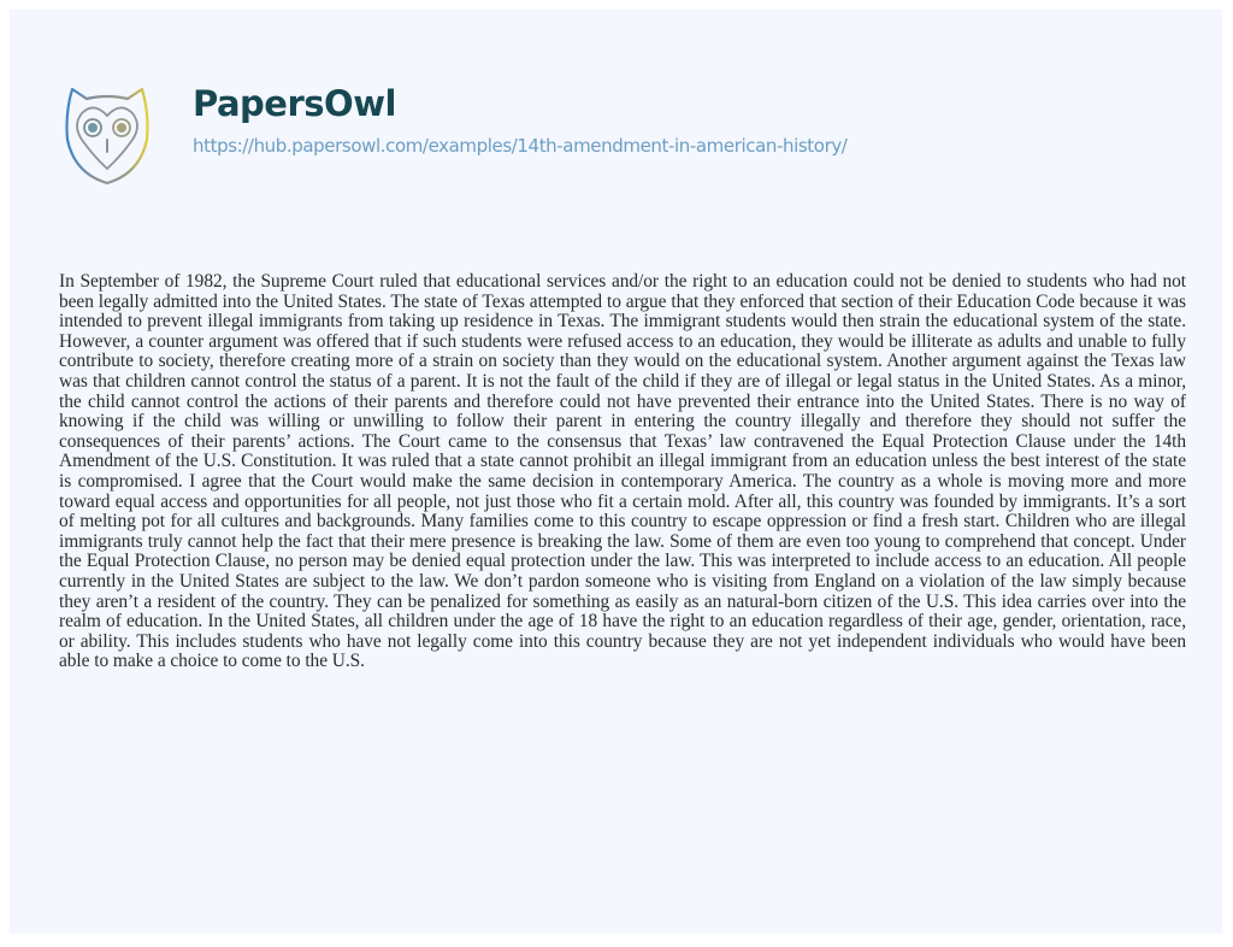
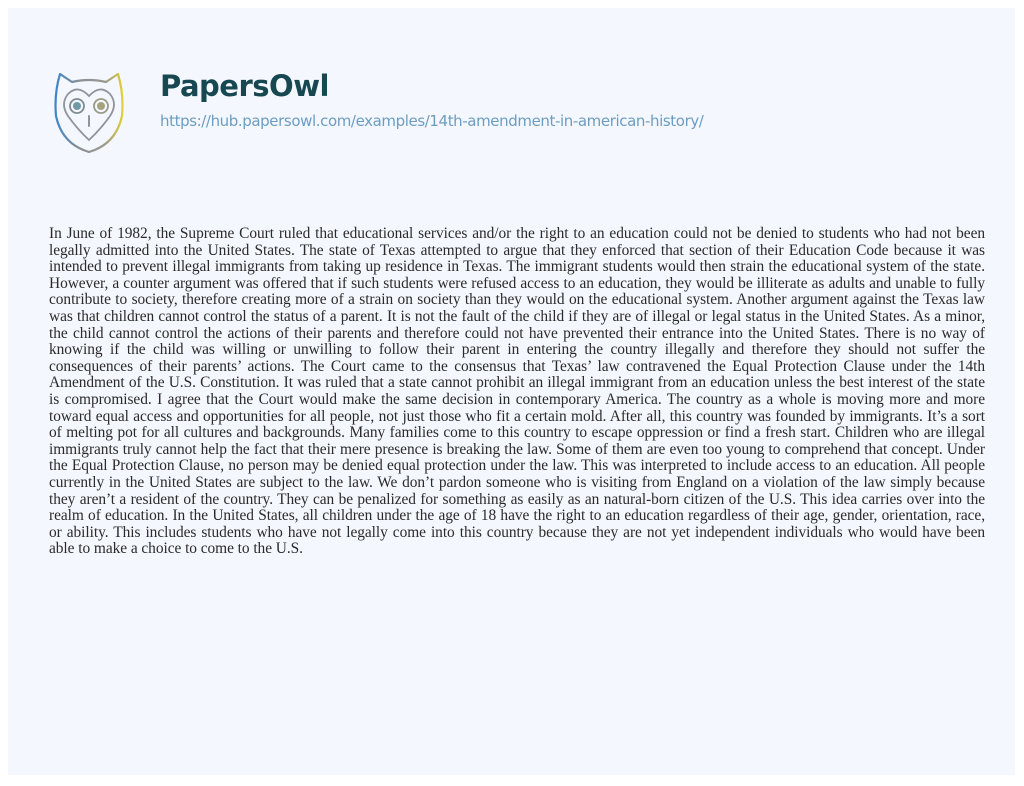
  PapersOwl
  https://hub.papersowl.com/examples/14th-amendment-in-american-history/
- In September of 1982, the Supreme Court ruled that educational services and/or the right to an education could not be denied to students who had not been legally admitted into the United States. The state of Texas attempted to argue that they enforced that section of their Education Code because it was intended to prevent illegal immigrants from taking up residence in Texas. The immigrant students would then strain the educational system of the state. However, a counter argument was offered that if such students were refused access to an education, they would be illiterate as adults and unable to fully contribute to society, therefore creating more of a strain on society than they would on the educational system. Another argument against the Texas law was that children cannot control the status of a parent. It is not the fault of the child if they are of illegal or legal status in the United States. As a minor, the child cannot control the actions of their parents and therefore could not have prevented their entrance into the United States. There is no way of knowing if the child was willing or unwilling to follow their parent in entering the country illegally and therefore they should not suffer the consequences of their parents’ actions. The Court came to the consensus that Texas’ law contravened the Equal Protection Clause under the 14th Amendment of the U.S. Constitution. It was ruled that a state cannot prohibit an illegal immigrant from an education unless the best interest of the state is compromised. I agree that the Court would make the same decision in contemporary America. The country as a whole is moving more and more toward equal access and opportunities for all people, not just those who fit a certain mold. After all, this country was founded by immigrants. It’s a sort of melting pot for all cultures and backgrounds. Many families come to this country to escape oppression or find a fresh start. Children who are illegal immigrants truly cannot help the fact that their mere presence is breaking the law. Some of them are even too young to comprehend that concept. Under the Equal Protection Clause, no person may be denied equal protection under the law. This was interpreted to include access to an education. All people currently in the United States are subject to the law. We don’t pardon someone who is visiting from England on a violation of the law simply because they aren’t a resident of the country. They can be penalized for something as easily as an natural-born citizen of the U.S. This idea carries over into the realm of education. In the United States, all children under the age of 18 have the right to an education regardless of their age, gender, orientation, race, or ability. This includes students who have not legally come into this country because they are not yet independent individuals who would have been able to make a choice to come to the U.S.
+ In June of 1982, the Supreme Court ruled that educational services and/or the right to an education could not be denied to students who had not been legally admitted into the United States. The state of Texas attempted to argue that they enforced that section of their Education Code because it was intended to prevent illegal immigrants from taking up residence in Texas. The immigrant students would then strain the educational system of the state. However, a counter argument was offered that if such students were refused access to an education, they would be illiterate as adults and unable to fully contribute to society, therefore creating more of a strain on society than they would on the educational system. Another argument against the Texas law was that children cannot control the status of a parent. It is not the fault of the child if they are of illegal or legal status in the United States. As a minor, the child cannot control the actions of their parents and therefore could not have prevented their entrance into the United States. There is no way of knowing if the child was willing or unwilling to follow their parent in entering the country illegally and therefore they should not suffer the consequences of their parents’ actions. The Court came to the consensus that Texas’ law contravened the Equal Protection Clause under the 14th Amendment of the U.S. Constitution. It was ruled that a state cannot prohibit an illegal immigrant from an education unless the best interest of the state is compromised. I agree that the Court would make the same decision in contemporary America. The country as a whole is moving more and more toward equal access and opportunities for all people, not just those who fit a certain mold. After all, this country was founded by immigrants. It’s a sort of melting pot for all cultures and backgrounds. Many families come to this country to escape oppression or find a fresh start. Children who are illegal immigrants truly cannot help the fact that their mere presence is breaking the law. Some of them are even too young to comprehend that concept. Under the Equal Protection Clause, no person may be denied equal protection under the law. This was interpreted to include access to an education. All people currently in the United States are subject to the law. We don’t pardon someone who is visiting from England on a violation of the law simply because they aren’t a resident of the country. They can be penalized for something as easily as an natural-born citizen of the U.S. This idea carries over into the realm of education. In the United States, all children under the age of 18 have the right to an education regardless of their age, gender, orientation, race, or ability. This includes students who have not legally come into this country because they are not yet independent individuals who would have been able to make a choice to come to the U.S.
